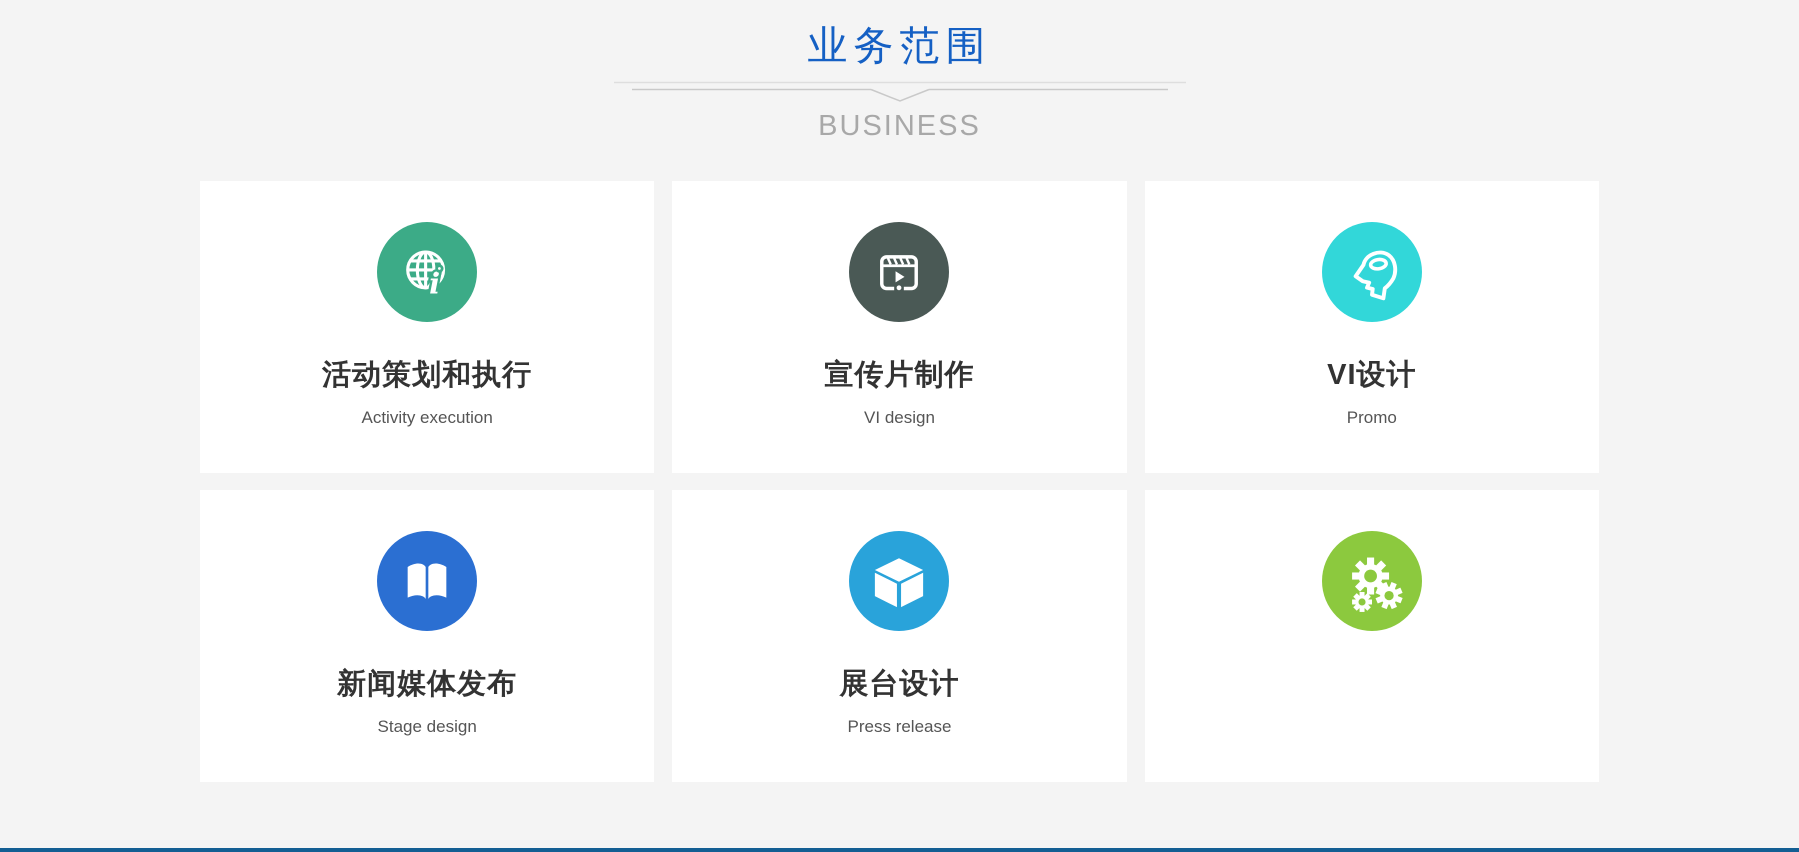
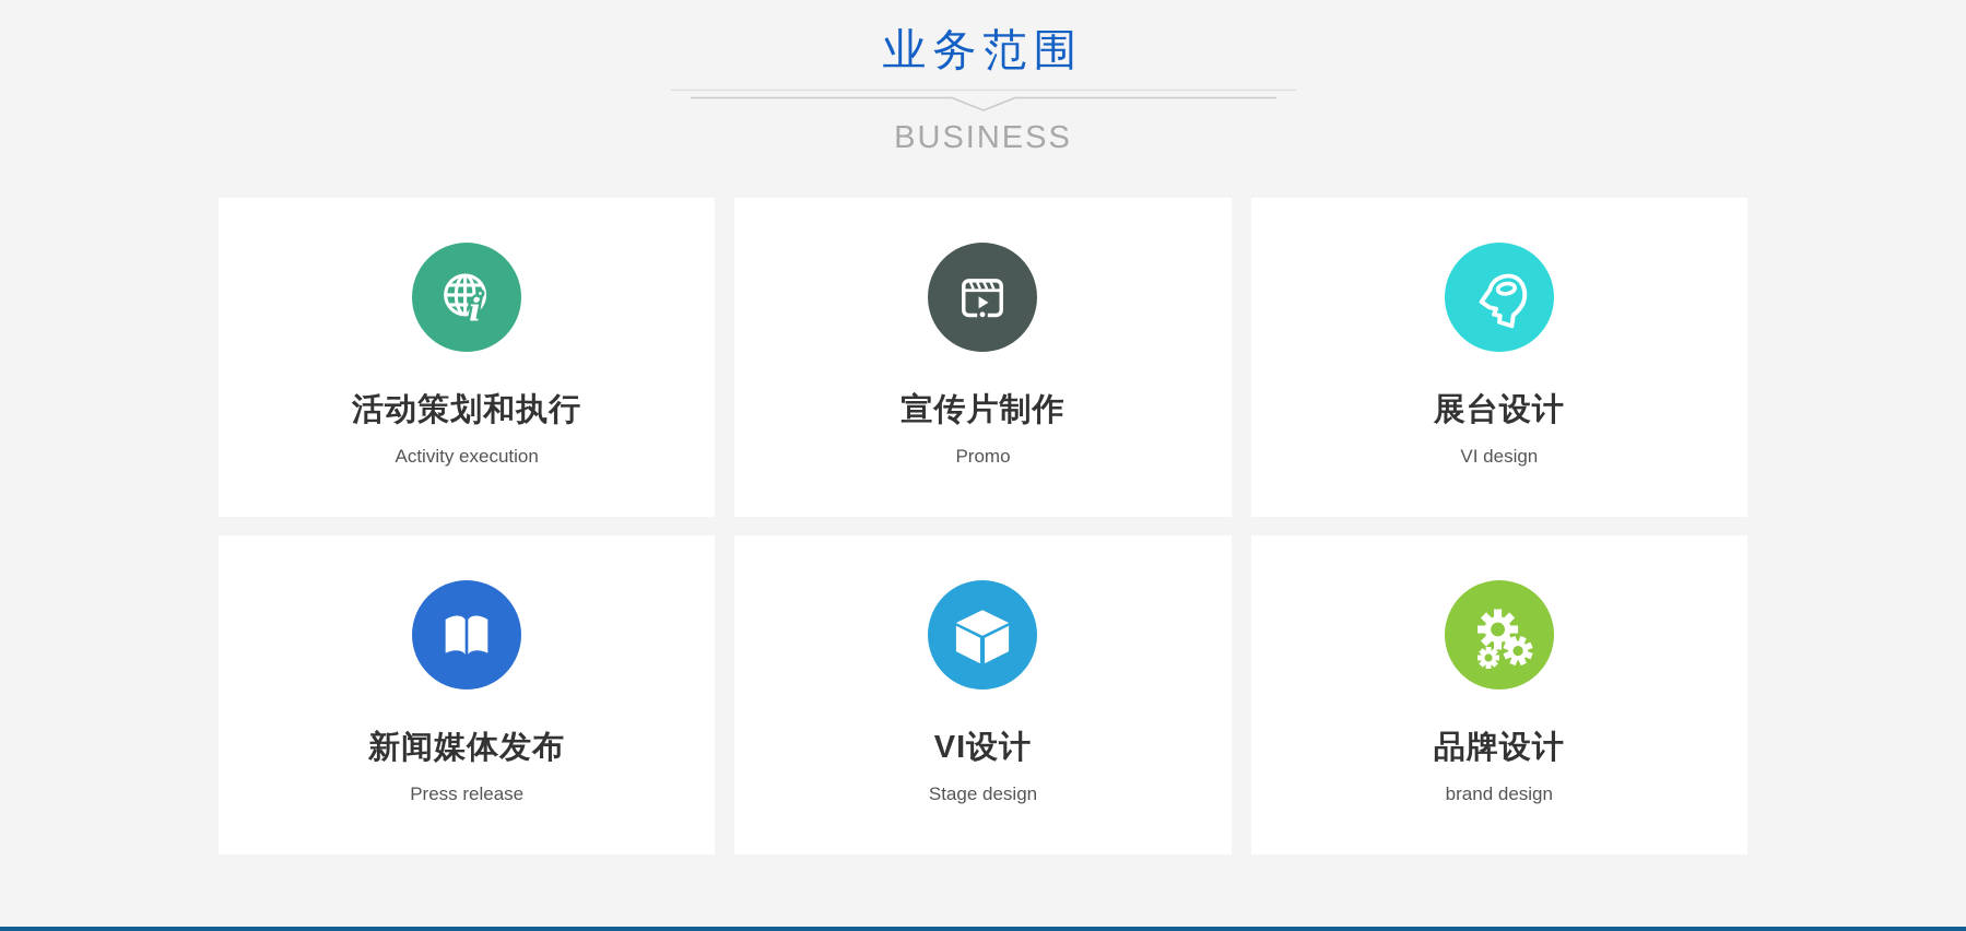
  业务范围
  BUSINESS
  i
  活动策划和执行
  Activity execution
  宣传片制作
- VI design
+ Promo
- VI设计
+ 展台设计
- Promo
+ VI design
  新闻媒体发布
- Stage design
+ Press release
- 展台设计
+ VI设计
- Press release
+ Stage design
+ 品牌设计
+ brand design
